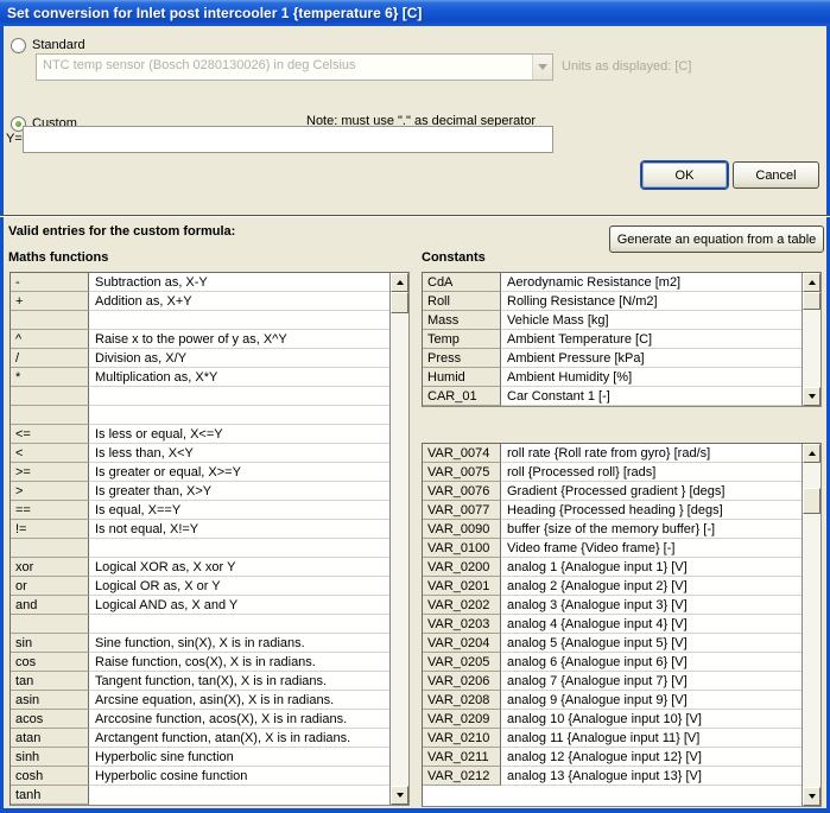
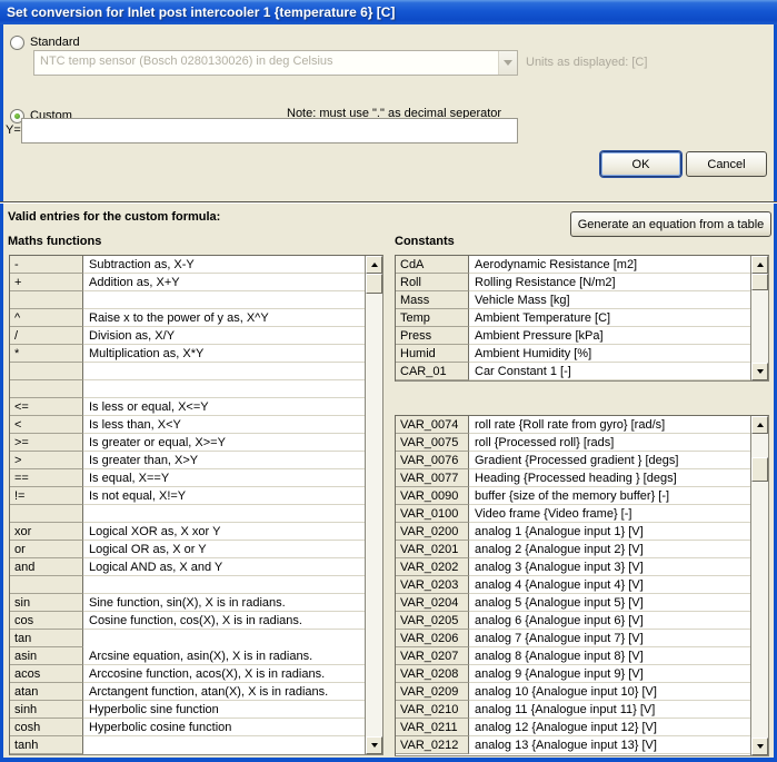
  Set conversion for Inlet post intercooler 1 {temperature 6} [C]
  Standard
  NTC temp sensor (Bosch 0280130026) in deg Celsius
  Units as displayed: [C]
  Custom
  Note: must use "." as decimal seperator
  Y=
  OK
  Cancel
  Valid entries for the custom formula:
  Generate an equation from a table
  Maths functions
  Constants
  -
  Subtraction as, X-Y
  +
  Addition as, X+Y
  ^
  Raise x to the power of y as, X^Y
  /
  Division as, X/Y
  *
  Multiplication as, X*Y
  <=
  Is less or equal, X<=Y
  <
  Is less than, X<Y
  >=
  Is greater or equal, X>=Y
  >
  Is greater than, X>Y
  ==
  Is equal, X==Y
  !=
  Is not equal, X!=Y
  xor
  Logical XOR as, X xor Y
  or
  Logical OR as, X or Y
  and
  Logical AND as, X and Y
  sin
  Sine function, sin(X), X is in radians.
  cos
- Raise function, cos(X), X is in radians.
+ Cosine function, cos(X), X is in radians.
  tan
- Tangent function, tan(X), X is in radians.
  asin
  Arcsine equation, asin(X), X is in radians.
  acos
  Arccosine function, acos(X), X is in radians.
  atan
  Arctangent function, atan(X), X is in radians.
  sinh
  Hyperbolic sine function
  cosh
  Hyperbolic cosine function
  tanh
  CdA
  Aerodynamic Resistance [m2]
  Roll
  Rolling Resistance [N/m2]
  Mass
  Vehicle Mass [kg]
  Temp
  Ambient Temperature [C]
  Press
  Ambient Pressure [kPa]
  Humid
  Ambient Humidity [%]
  CAR_01
  Car Constant 1 [-]
  VAR_0074
  roll rate {Roll rate from gyro} [rad/s]
  VAR_0075
  roll {Processed roll} [rads]
  VAR_0076
  Gradient {Processed gradient } [degs]
  VAR_0077
  Heading {Processed heading } [degs]
  VAR_0090
  buffer {size of the memory buffer} [-]
  VAR_0100
  Video frame {Video frame} [-]
  VAR_0200
  analog 1 {Analogue input 1} [V]
  VAR_0201
  analog 2 {Analogue input 2} [V]
  VAR_0202
  analog 3 {Analogue input 3} [V]
  VAR_0203
  analog 4 {Analogue input 4} [V]
  VAR_0204
  analog 5 {Analogue input 5} [V]
  VAR_0205
  analog 6 {Analogue input 6} [V]
  VAR_0206
  analog 7 {Analogue input 7} [V]
+ VAR_0207
+ analog 8 {Analogue input 8} [V]
  VAR_0208
  analog 9 {Analogue input 9} [V]
  VAR_0209
  analog 10 {Analogue input 10} [V]
  VAR_0210
  analog 11 {Analogue input 11} [V]
  VAR_0211
  analog 12 {Analogue input 12} [V]
  VAR_0212
  analog 13 {Analogue input 13} [V]
